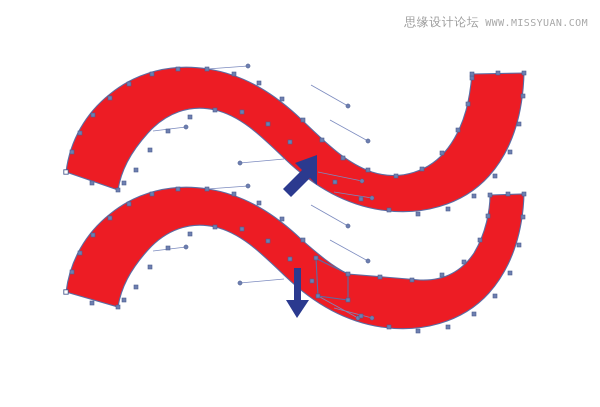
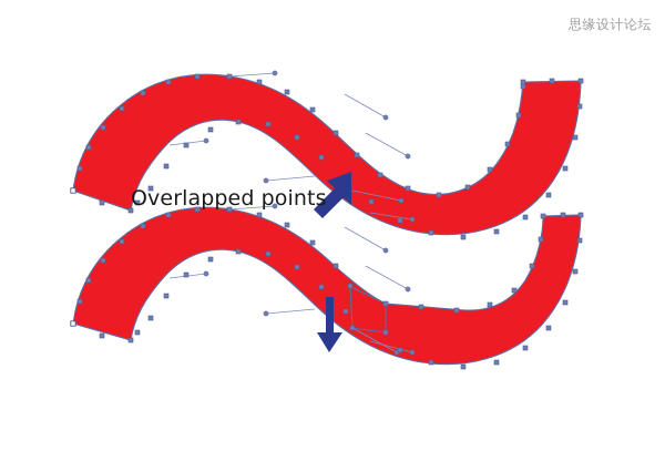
+ Overlapped points
  思缘设计论坛
- WWW.MISSYUAN.COM
